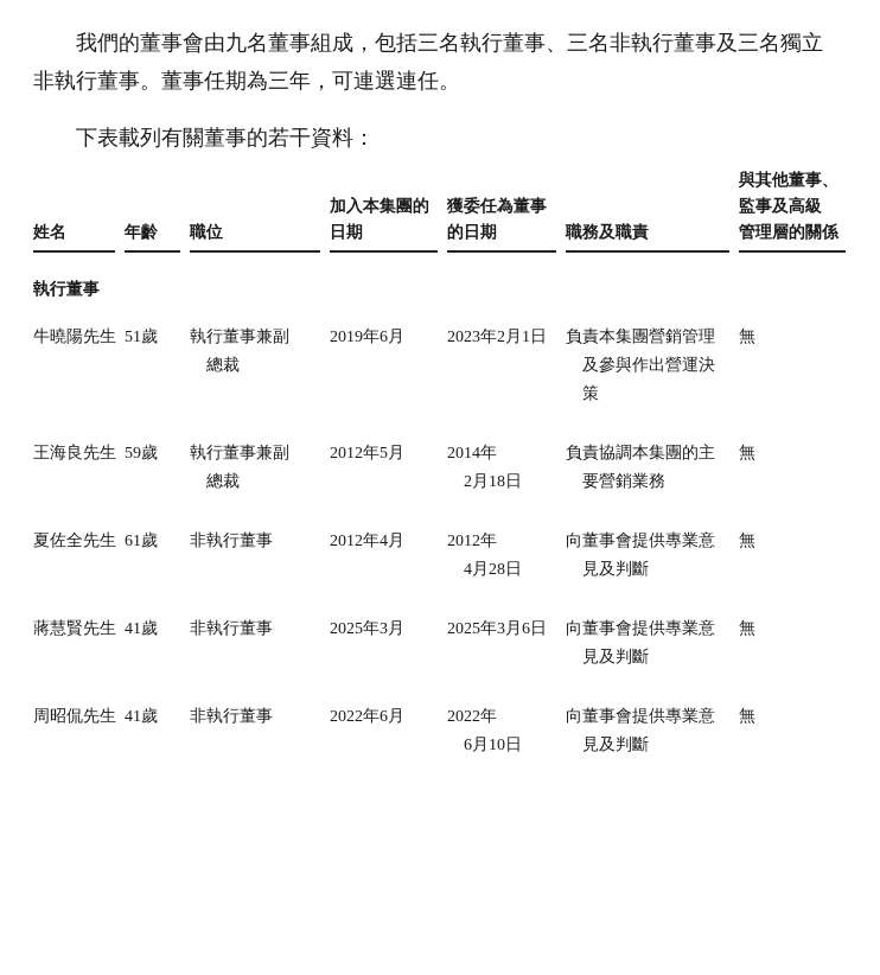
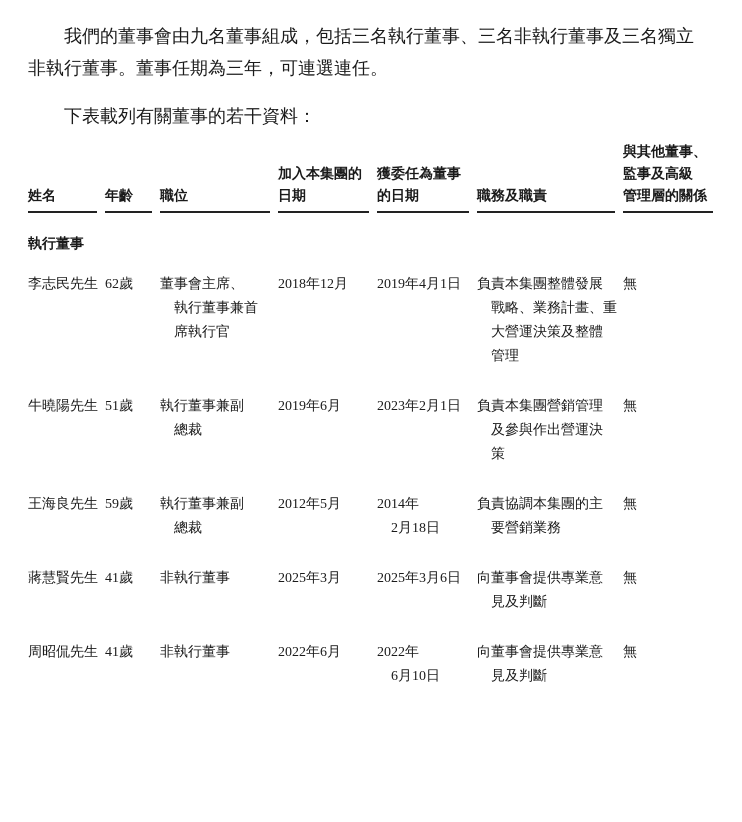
  我們的董事會由九名董事組成，包括三名執行董事、三名非執行董事及三名獨立
  非執行董事。董事任期為三年，可連選連任。
  下表載列有關董事的若干資料：
  姓名	年齡	職位	加入本集團的 日期	獲委任為董事 的日期	職務及職責	與其他董事、 監事及高級 管理層的關係
  執行董事
+ 李志民先生	62歲	董事會主席、 執行董事兼首 席執行官	2018年12月	2019年4月1日	負責本集團整體發展 戰略、業務計畫、重 大營運決策及整體 管理	無
  牛曉陽先生	51歲	執行董事兼副 總裁	2019年6月	2023年2月1日	負責本集團營銷管理 及參與作出營運決 策	無
  王海良先生	59歲	執行董事兼副 總裁	2012年5月	2014年 2月18日	負責協調本集團的主 要營銷業務	無
- 夏佐全先生	61歲	非執行董事	2012年4月	2012年 4月28日	向董事會提供專業意 見及判斷	無
  蔣慧賢先生	41歲	非執行董事	2025年3月	2025年3月6日	向董事會提供專業意 見及判斷	無
  周昭侃先生	41歲	非執行董事	2022年6月	2022年 6月10日	向董事會提供專業意 見及判斷	無
